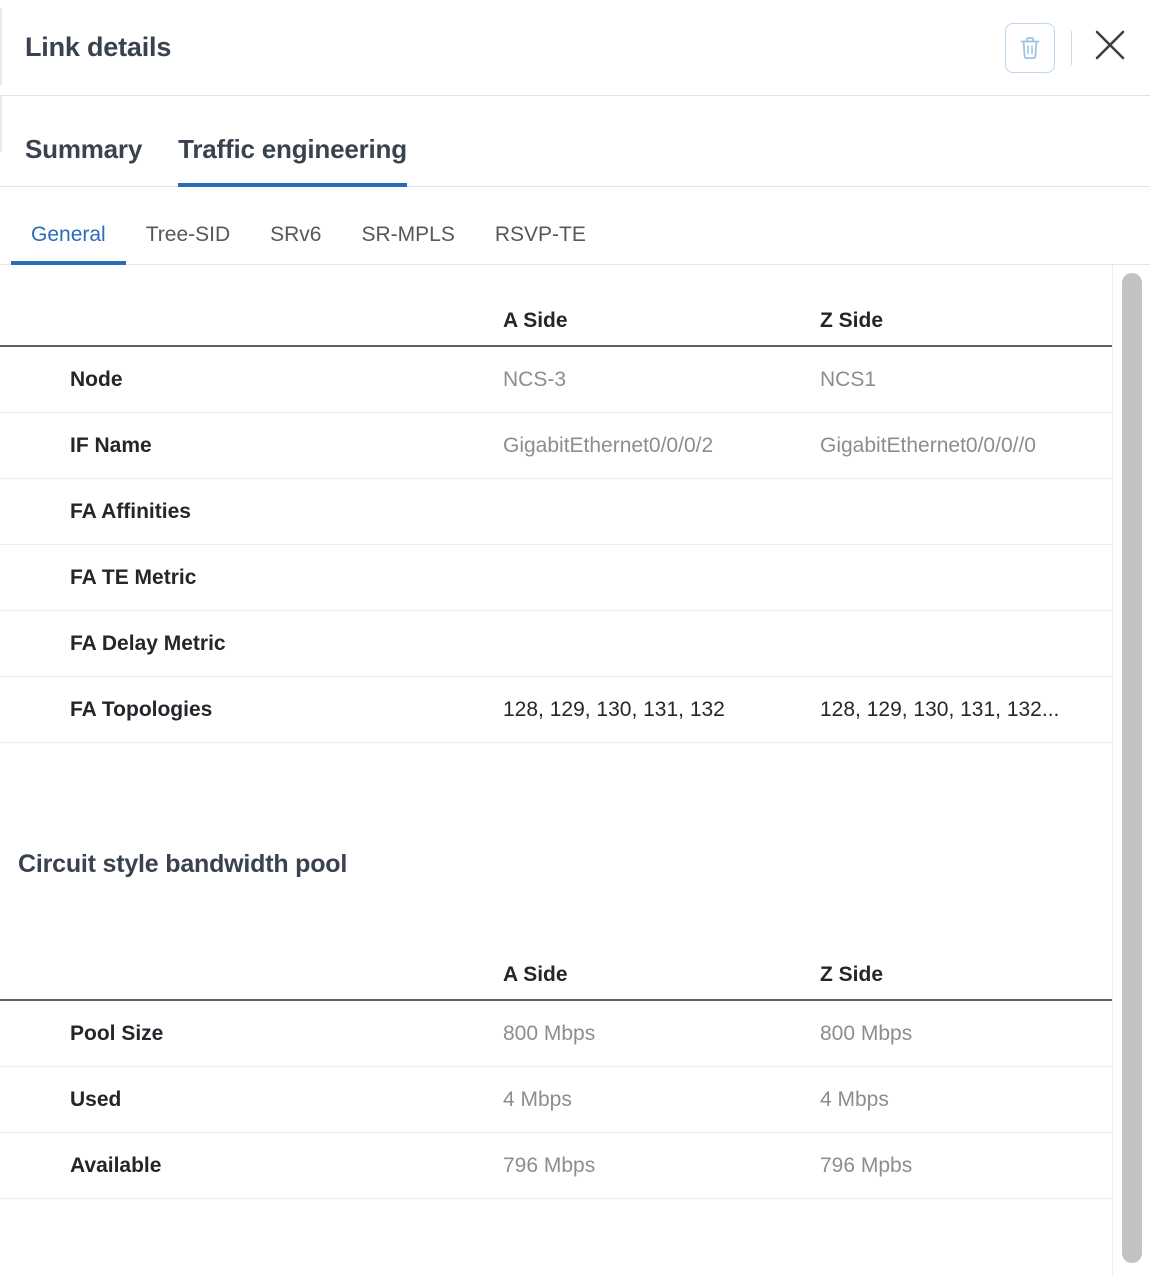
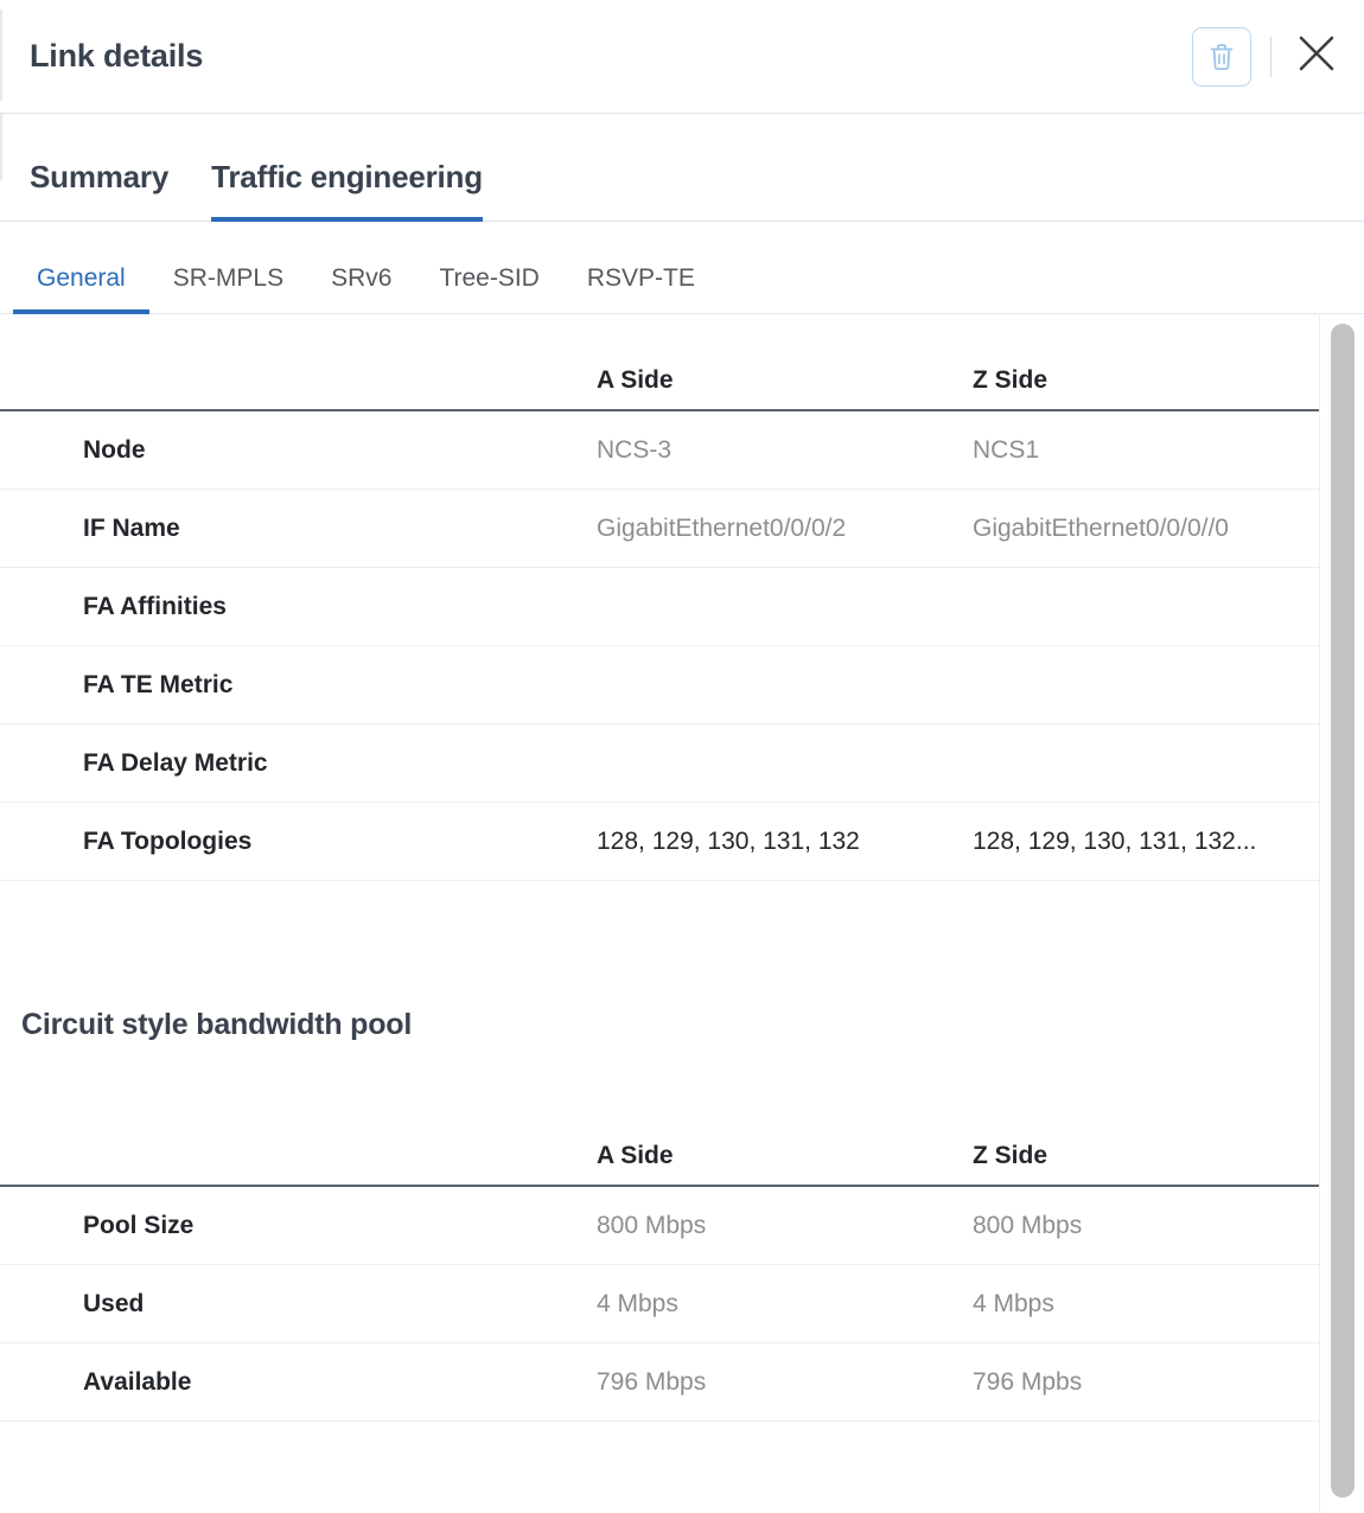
  Link details
  Summary
  Traffic engineering
  General
- Tree-SID
+ SR-MPLS
  SRv6
- SR-MPLS
+ Tree-SID
  RSVP-TE
  A Side
  Z Side
  Node
  NCS-3
  NCS1
  IF Name
  GigabitEthernet0/0/0/2
  GigabitEthernet0/0/0//0
  FA Affinities
  FA TE Metric
  FA Delay Metric
  FA Topologies
  128, 129, 130, 131, 132
  128, 129, 130, 131, 132...
  Circuit style bandwidth pool
  A Side
  Z Side
  Pool Size
  800 Mbps
  800 Mbps
  Used
  4 Mbps
  4 Mbps
  Available
  796 Mbps
  796 Mpbs
